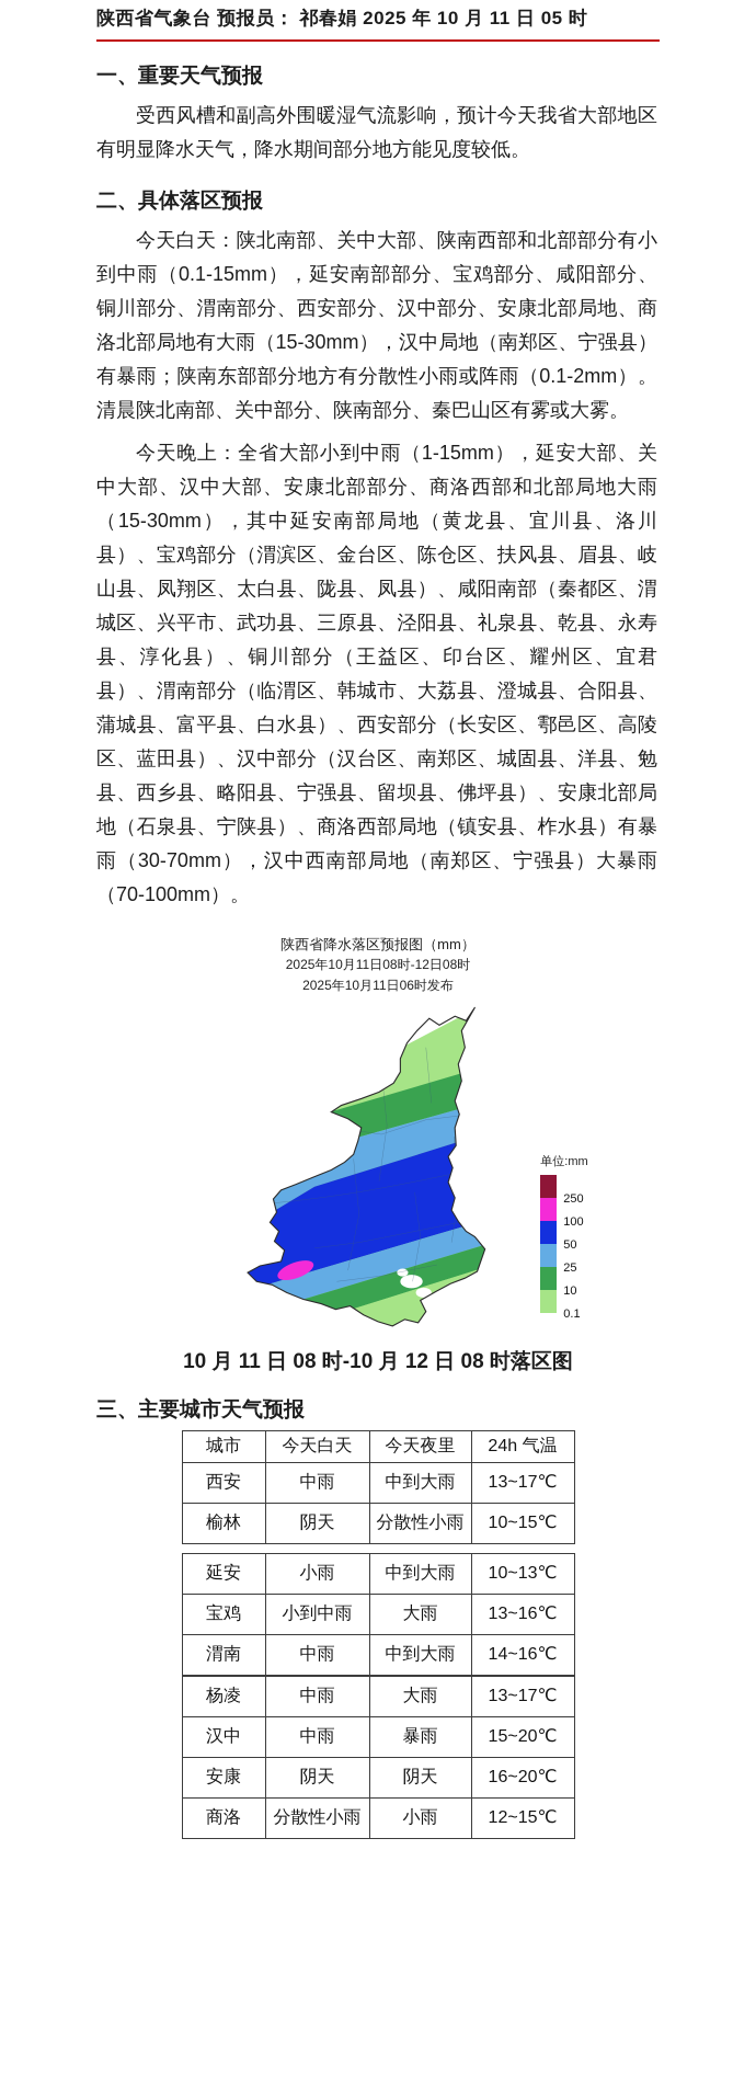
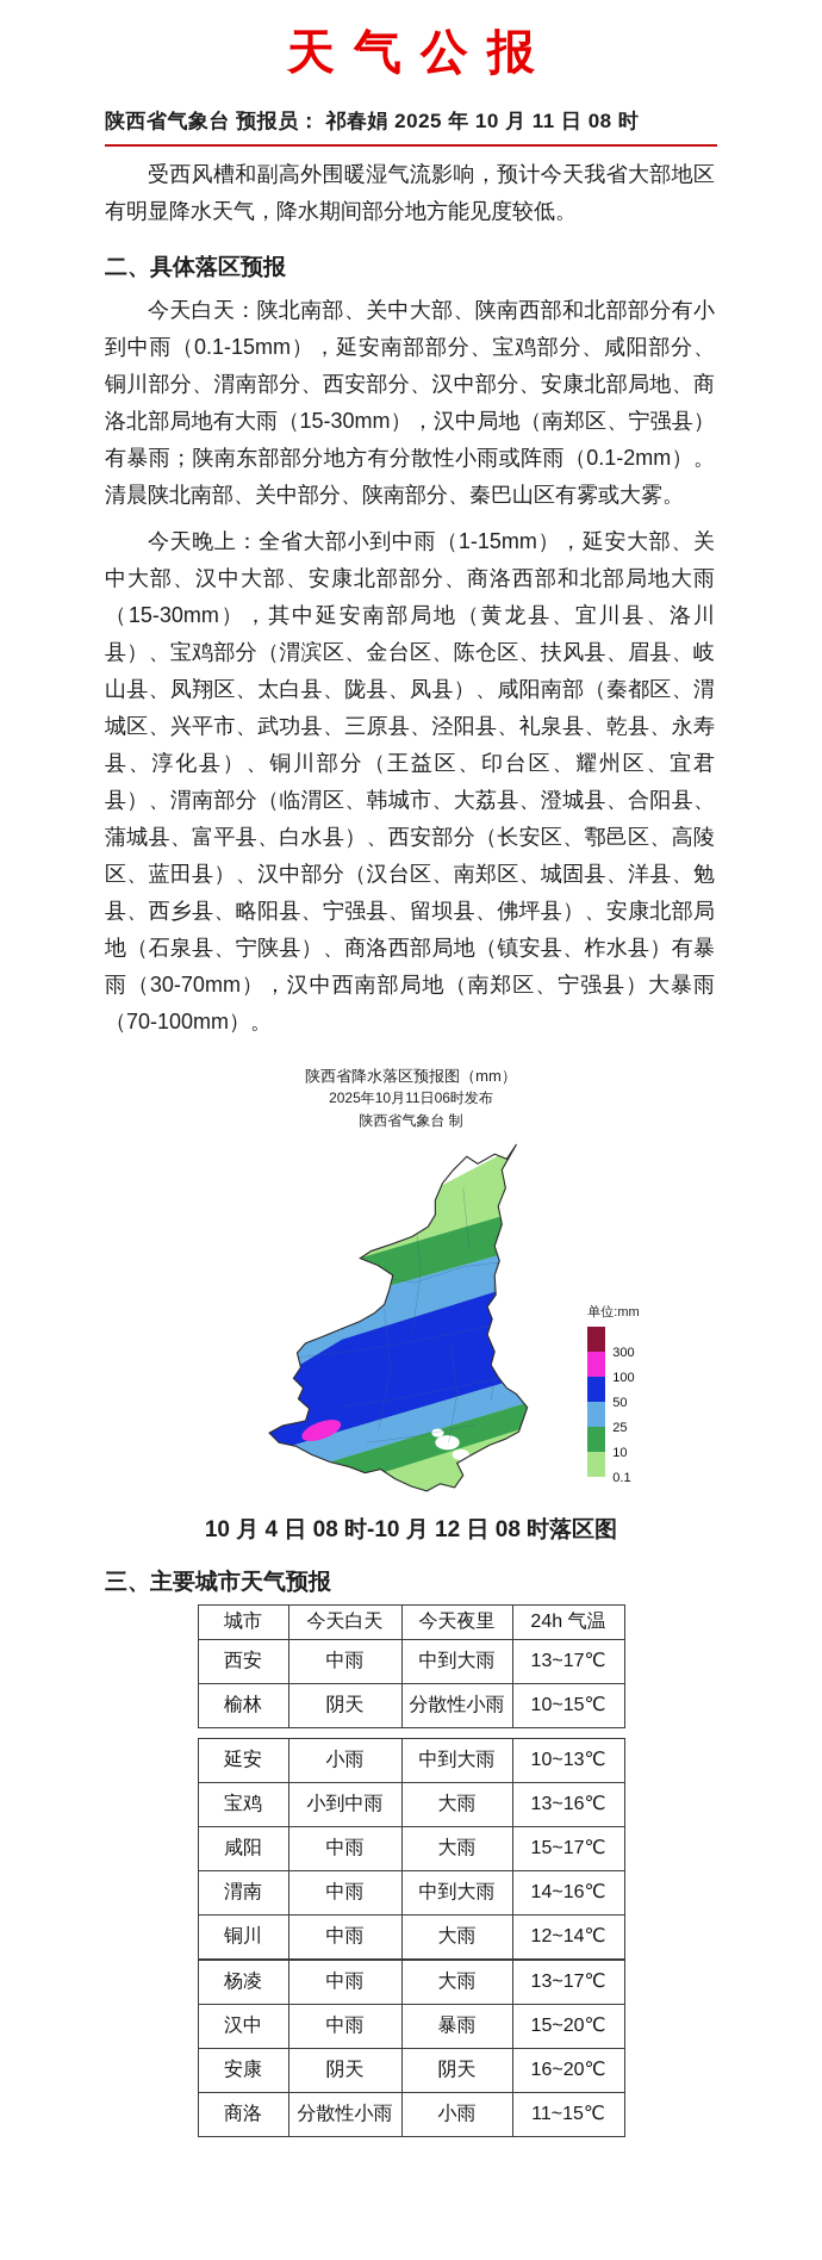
+ 天气公报
- 陕西省气象台 预报员： 祁春娟 2025 年 10 月 11 日 05 时
+ 陕西省气象台 预报员： 祁春娟 2025 年 10 月 11 日 08 时
- 一、重要天气预报
  受西风槽和副高外围暖湿气流影响，预计今天我省大部地区有明显降水天气，降水期间部分地方能见度较低。
  二、具体落区预报
  今天白天：陕北南部、关中大部、陕南西部和北部部分有小到中雨（0.1-15mm），延安南部部分、宝鸡部分、咸阳部分、铜川部分、渭南部分、西安部分、汉中部分、安康北部局地、商洛北部局地有大雨（15-30mm），汉中局地（南郑区、宁强县）有暴雨；陕南东部部分地方有分散性小雨或阵雨（0.1-2mm）。清晨陕北南部、关中部分、陕南部分、秦巴山区有雾或大雾。
  今天晚上：全省大部小到中雨（1-15mm），延安大部、关中大部、汉中大部、安康北部部分、商洛西部和北部局地大雨（15-30mm），其中延安南部局地（黄龙县、宜川县、洛川县）、宝鸡部分（渭滨区、金台区、陈仓区、扶风县、眉县、岐山县、凤翔区、太白县、陇县、凤县）、咸阳南部（秦都区、渭城区、兴平市、武功县、三原县、泾阳县、礼泉县、乾县、永寿县、淳化县）、铜川部分（王益区、印台区、耀州区、宜君县）、渭南部分（临渭区、韩城市、大荔县、澄城县、合阳县、蒲城县、富平县、白水县）、西安部分（长安区、鄠邑区、高陵区、蓝田县）、汉中部分（汉台区、南郑区、城固县、洋县、勉县、西乡县、略阳县、宁强县、留坝县、佛坪县）、安康北部局地（石泉县、宁陕县）、商洛西部局地（镇安县、柞水县）有暴雨（30-70mm），汉中西南部局地（南郑区、宁强县）大暴雨（70-100mm）。
  陕西省降水落区预报图（mm）
- 2025年10月11日08时-12日08时
  2025年10月11日06时发布
+ 陕西省气象台 制
  单位:mm
- 250
+ 300
  100
  50
  25
  10
  0.1
- 10 月 11 日 08 时-10 月 12 日 08 时落区图
+ 10 月 4 日 08 时-10 月 12 日 08 时落区图
  三、主要城市天气预报
  城市	今天白天	今天夜里	24h 气温
  西安	中雨	中到大雨	13~17℃
  榆林	阴天	分散性小雨	10~15℃
  延安	小雨	中到大雨	10~13℃
  宝鸡	小到中雨	大雨	13~16℃
+ 咸阳	中雨	大雨	15~17℃
  渭南	中雨	中到大雨	14~16℃
+ 铜川	中雨	大雨	12~14℃
  杨凌	中雨	大雨	13~17℃
  汉中	中雨	暴雨	15~20℃
  安康	阴天	阴天	16~20℃
- 商洛	分散性小雨	小雨	12~15℃
+ 商洛	分散性小雨	小雨	11~15℃
